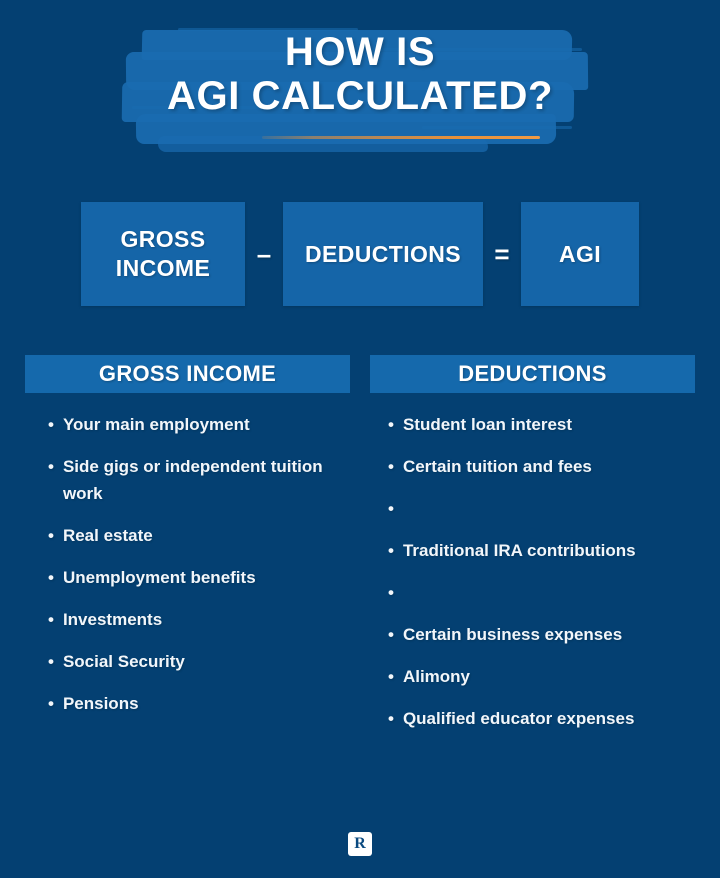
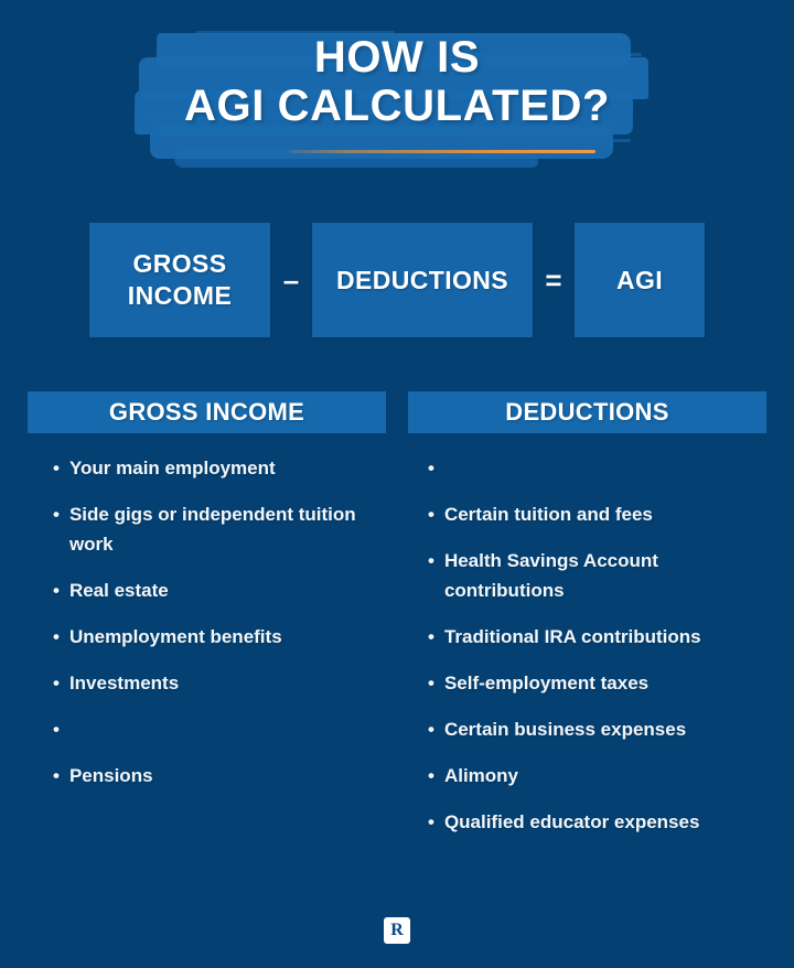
  HOW IS
  AGI CALCULATED?
  GROSS INCOME
  –
  DEDUCTIONS
  =
  AGI
  GROSS INCOME
  •
  Your main employment
  •
  Side gigs or independent tuition work
  •
  Real estate
  •
  Unemployment benefits
  •
  Investments
  •
- Social Security
  •
  Pensions
  DEDUCTIONS
  •
- Student loan interest
  •
  Certain tuition and fees
  •
+ Health Savings Account contributions
  •
  Traditional IRA contributions
  •
+ Self-employment taxes
  •
  Certain business expenses
  •
  Alimony
  •
  Qualified educator expenses
  R
